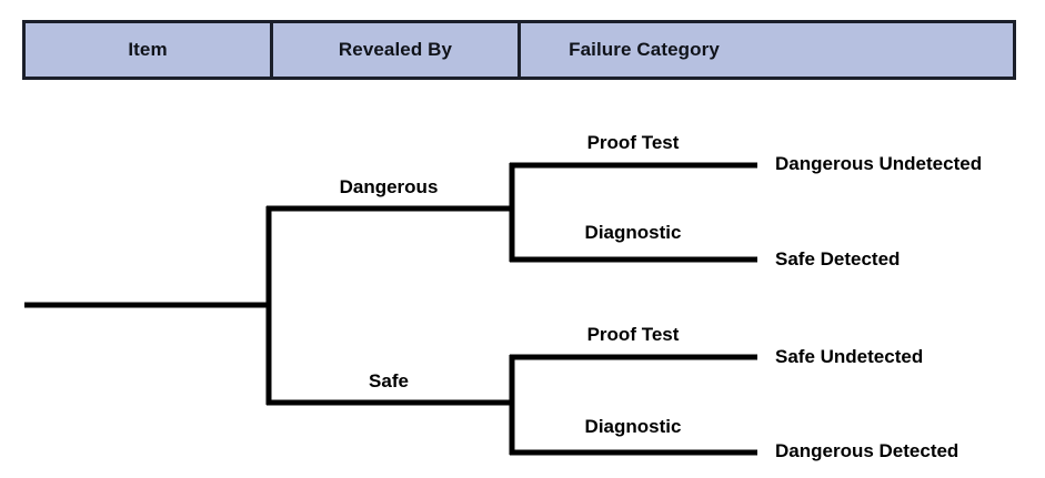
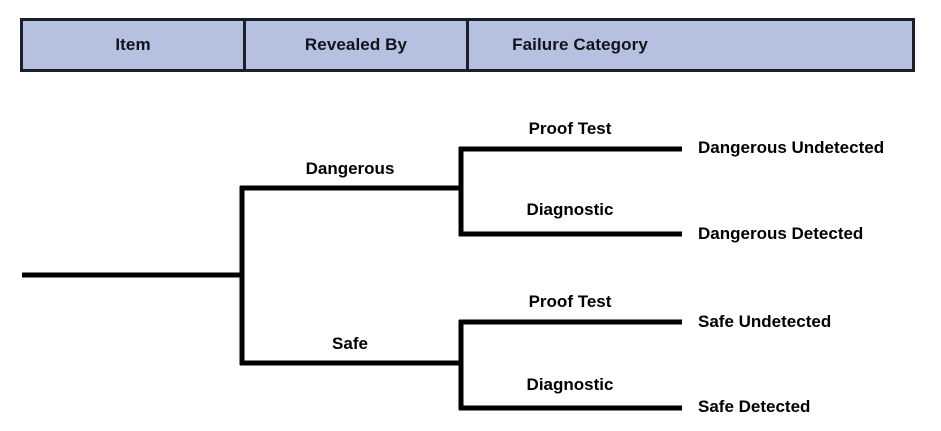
  Item
  Revealed By
  Failure Category
  Dangerous
  Safe
  Proof Test
  Diagnostic
  Proof Test
  Diagnostic
  Dangerous Undetected
- Safe Detected
+ Dangerous Detected
  Safe Undetected
- Dangerous Detected
+ Safe Detected
